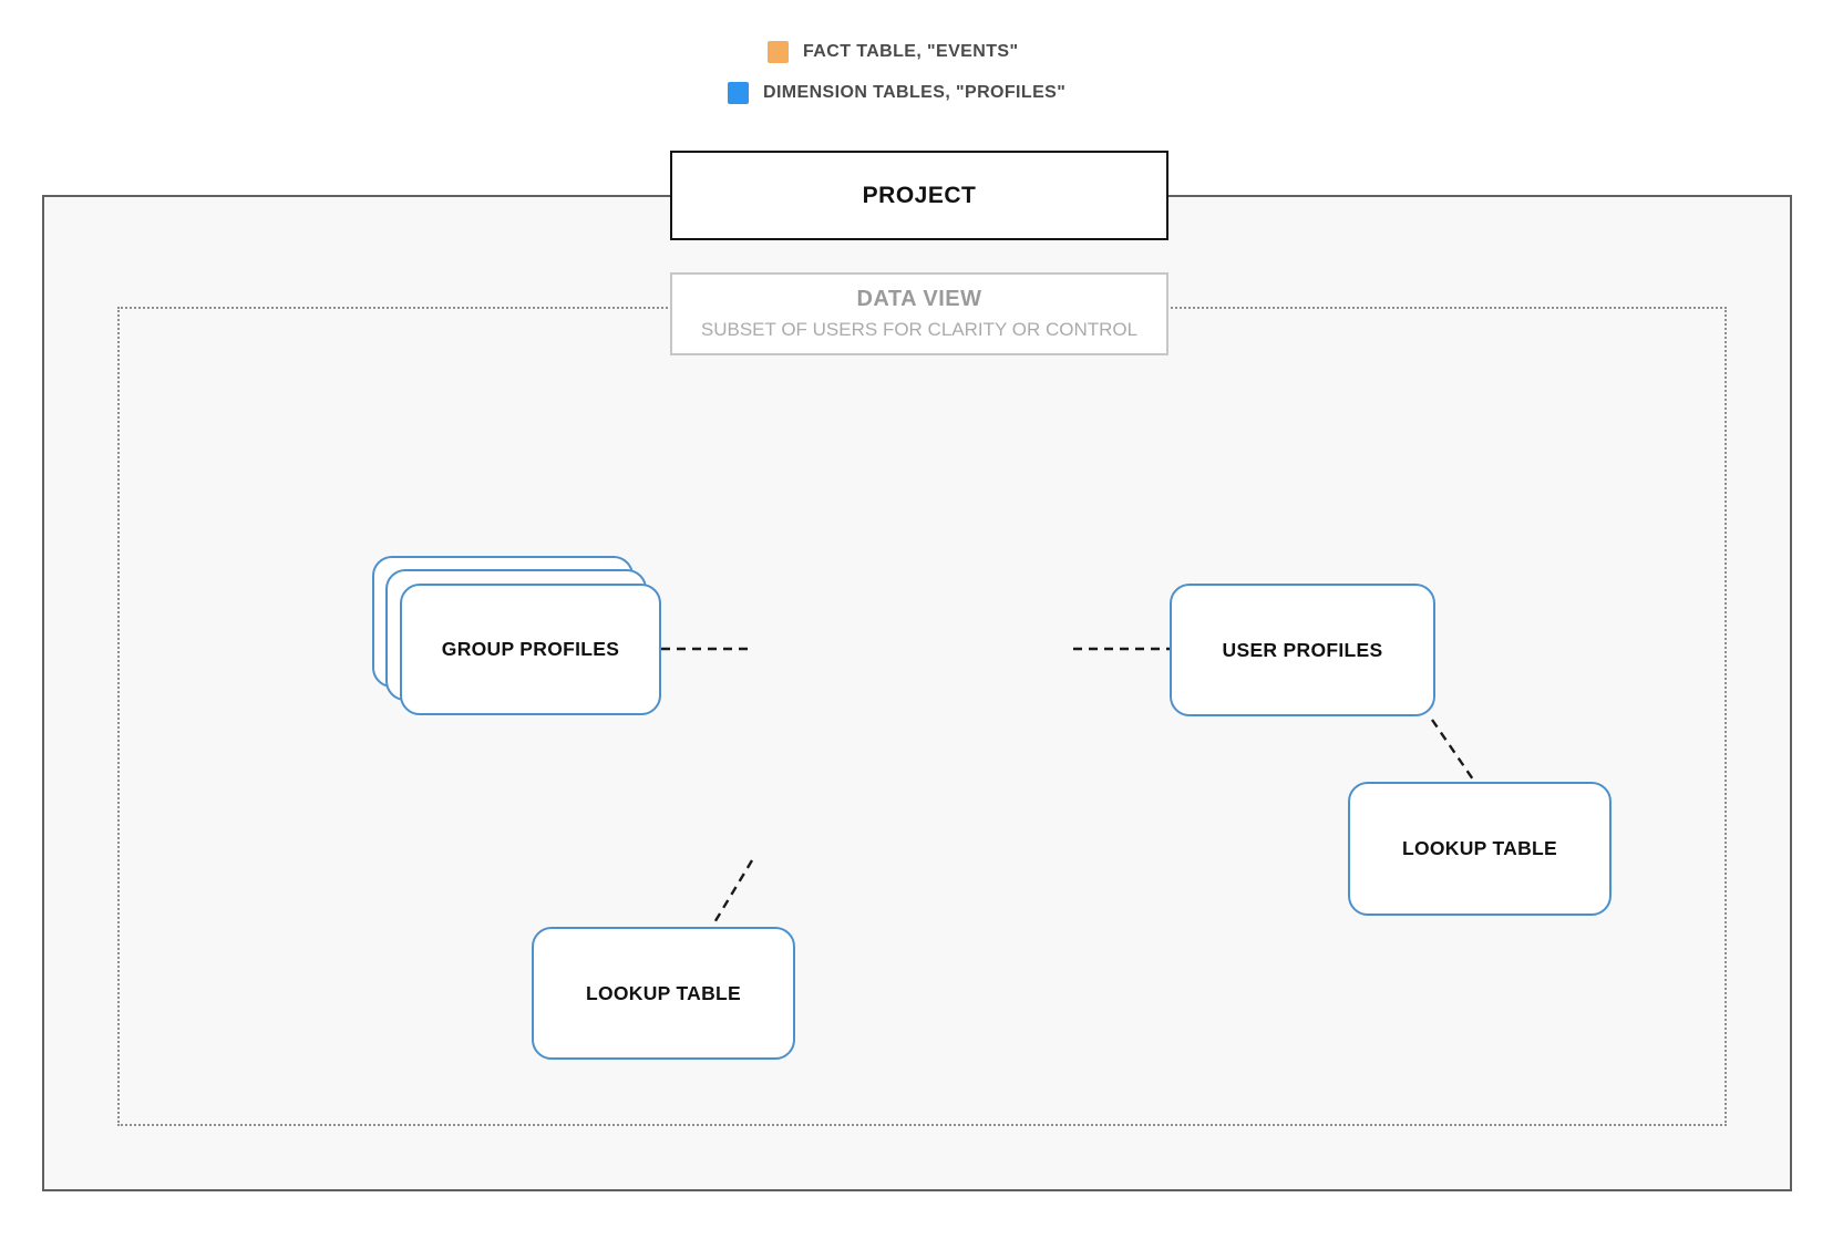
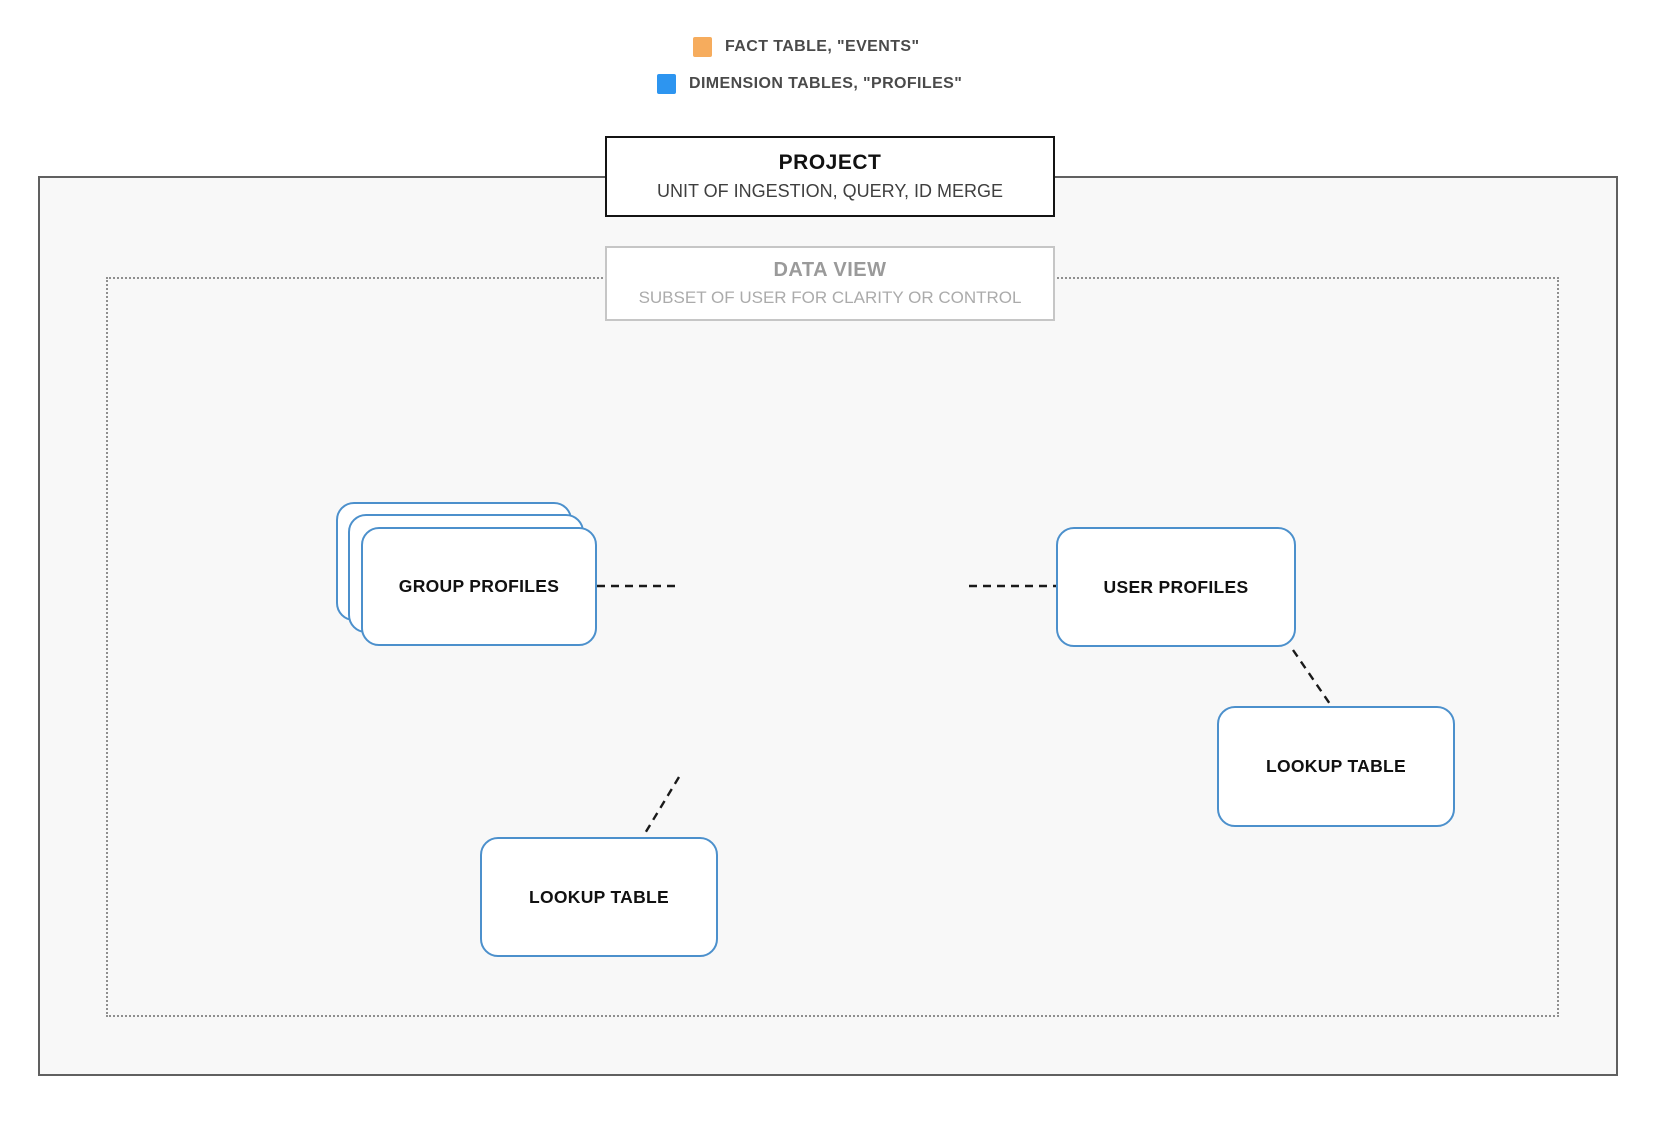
  FACT TABLE, "EVENTS"
  DIMENSION TABLES, "PROFILES"
  PROJECT
+ UNIT OF INGESTION, QUERY, ID MERGE
  DATA VIEW
- SUBSET OF USERS FOR CLARITY OR CONTROL
+ SUBSET OF USER FOR CLARITY OR CONTROL
  GROUP PROFILES
  USER PROFILES
  LOOKUP TABLE
  LOOKUP TABLE
